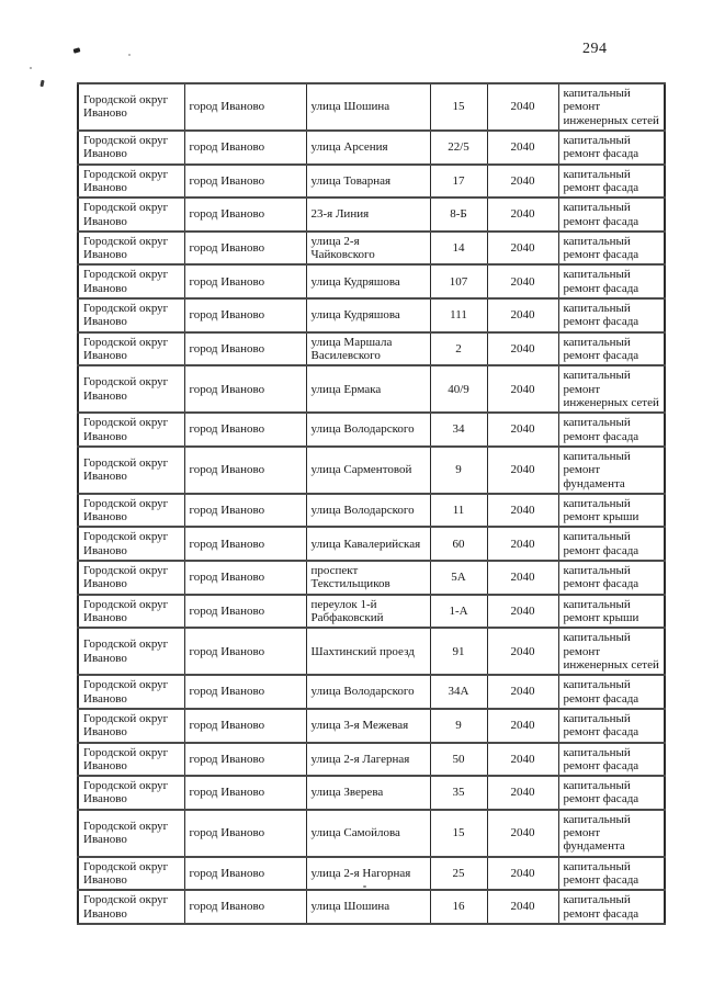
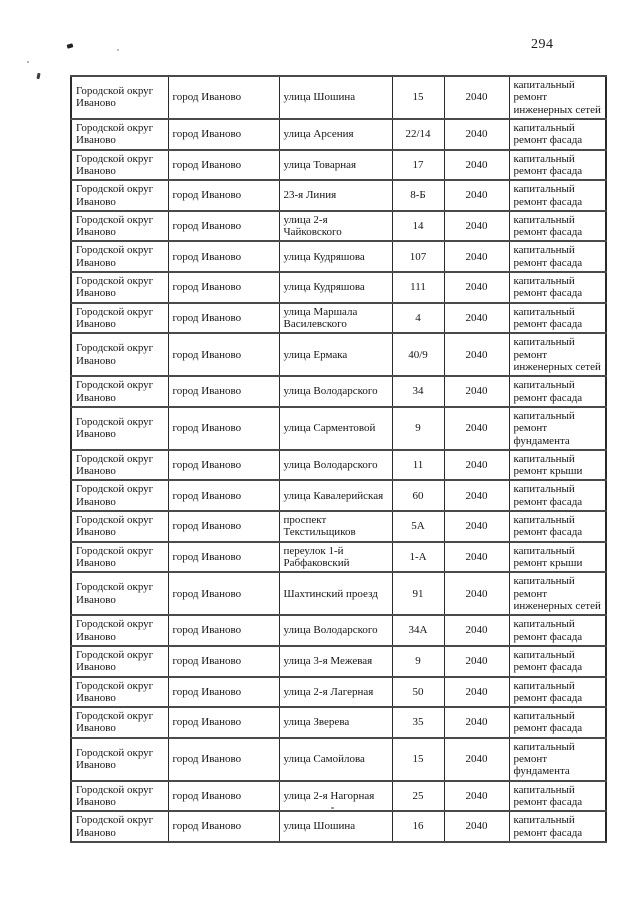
  294
  Городской округ Иваново	город Иваново	улица Шошина	15	2040	капитальный ремонт инженерных сетей
- Городской округ Иваново	город Иваново	улица Арсения	22/5	2040	капитальный ремонт фасада
+ Городской округ Иваново	город Иваново	улица Арсения	22/14	2040	капитальный ремонт фасада
  Городской округ Иваново	город Иваново	улица Товарная	17	2040	капитальный ремонт фасада
  Городской округ Иваново	город Иваново	23-я Линия	8-Б	2040	капитальный ремонт фасада
  Городской округ Иваново	город Иваново	улица 2-я Чайковского	14	2040	капитальный ремонт фасада
  Городской округ Иваново	город Иваново	улица Кудряшова	107	2040	капитальный ремонт фасада
  Городской округ Иваново	город Иваново	улица Кудряшова	111	2040	капитальный ремонт фасада
- Городской округ Иваново	город Иваново	улица Маршала Василевского	2	2040	капитальный ремонт фасада
+ Городской округ Иваново	город Иваново	улица Маршала Василевского	4	2040	капитальный ремонт фасада
  Городской округ Иваново	город Иваново	улица Ермака	40/9	2040	капитальный ремонт инженерных сетей
  Городской округ Иваново	город Иваново	улица Володарского	34	2040	капитальный ремонт фасада
  Городской округ Иваново	город Иваново	улица Сарментовой	9	2040	капитальный ремонт фундамента
  Городской округ Иваново	город Иваново	улица Володарского	11	2040	капитальный ремонт крыши
  Городской округ Иваново	город Иваново	улица Кавалерийская	60	2040	капитальный ремонт фасада
  Городской округ Иваново	город Иваново	проспект Текстильщиков	5А	2040	капитальный ремонт фасада
  Городской округ Иваново	город Иваново	переулок 1-й Рабфаковский	1-А	2040	капитальный ремонт крыши
  Городской округ Иваново	город Иваново	Шахтинский проезд	91	2040	капитальный ремонт инженерных сетей
  Городской округ Иваново	город Иваново	улица Володарского	34А	2040	капитальный ремонт фасада
  Городской округ Иваново	город Иваново	улица 3-я Межевая	9	2040	капитальный ремонт фасада
  Городской округ Иваново	город Иваново	улица 2-я Лагерная	50	2040	капитальный ремонт фасада
  Городской округ Иваново	город Иваново	улица Зверева	35	2040	капитальный ремонт фасада
  Городской округ Иваново	город Иваново	улица Самойлова	15	2040	капитальный ремонт фундамента
  Городской округ Иваново	город Иваново	улица 2-я Нагорная	25	2040	капитальный ремонт фасада
  Городской округ Иваново	город Иваново	улица Шошина	16	2040	капитальный ремонт фасада
